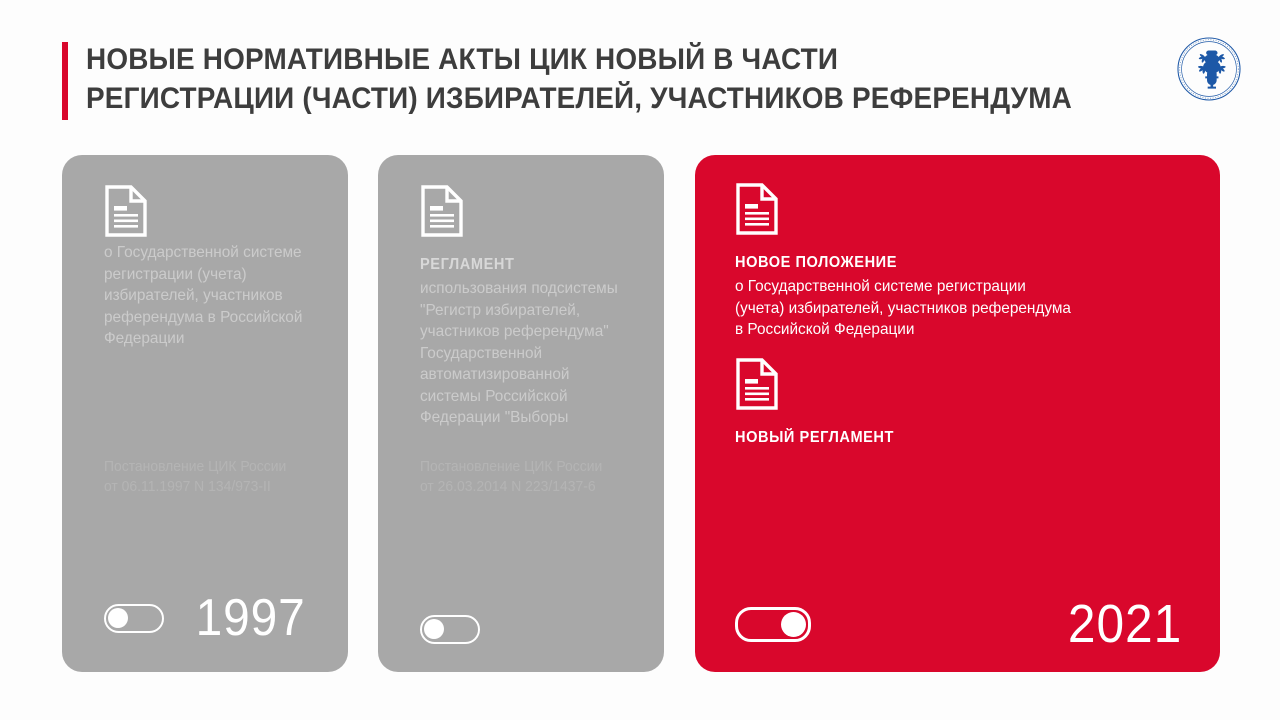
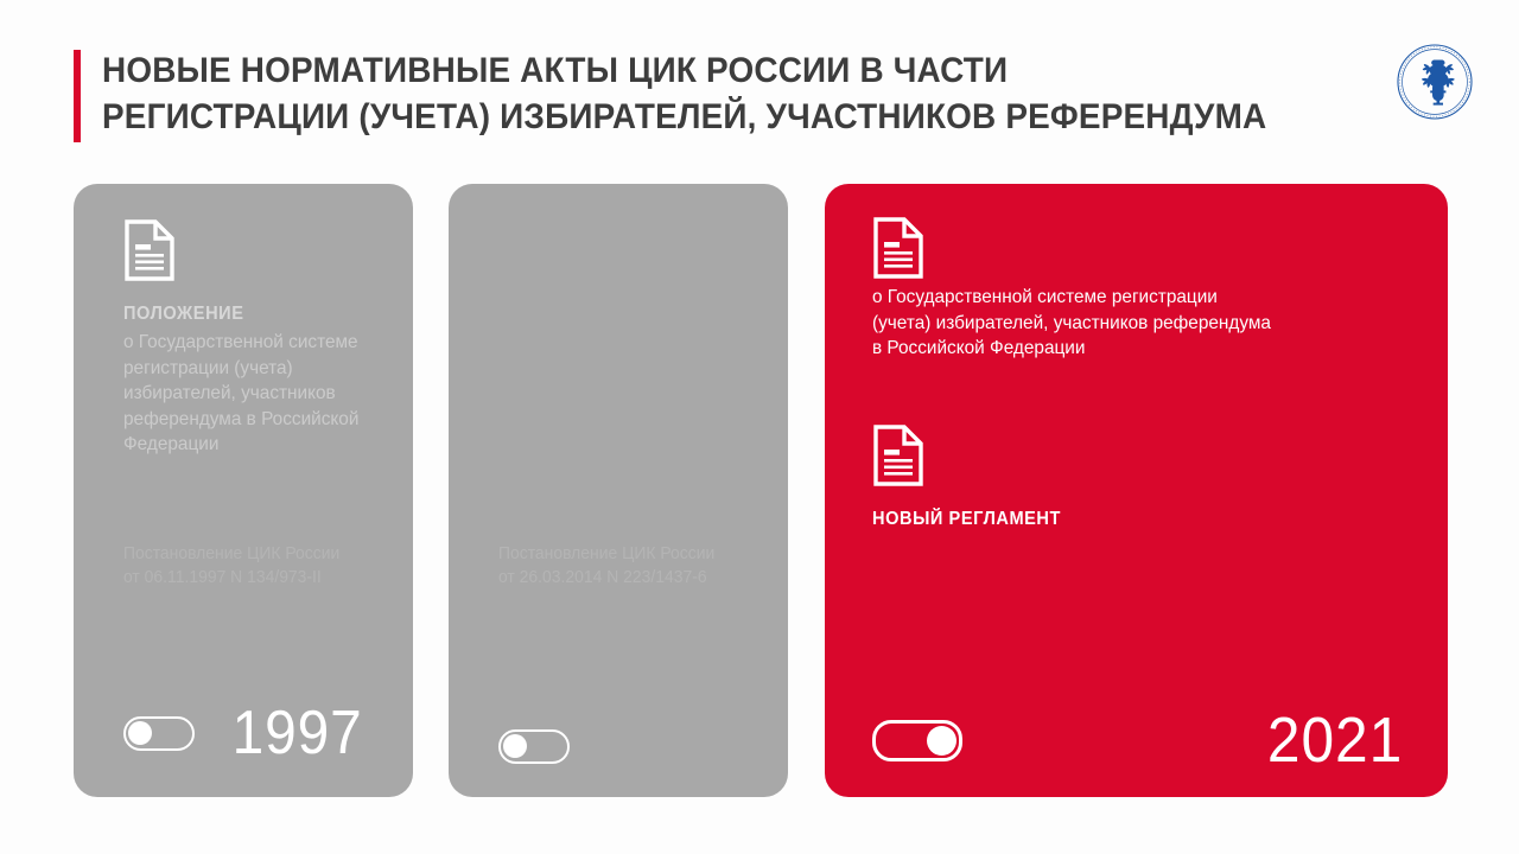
- НОВЫЕ НОРМАТИВНЫЕ АКТЫ ЦИК НОВЫЙ В ЧАСТИ
+ НОВЫЕ НОРМАТИВНЫЕ АКТЫ ЦИК РОССИИ В ЧАСТИ
- РЕГИСТРАЦИИ (ЧАСТИ) ИЗБИРАТЕЛЕЙ, УЧАСТНИКОВ РЕФЕРЕНДУМА
+ РЕГИСТРАЦИИ (УЧЕТА) ИЗБИРАТЕЛЕЙ, УЧАСТНИКОВ РЕФЕРЕНДУМА
+ ПОЛОЖЕНИЕ
  о Государственной системе
  регистрации (учета)
  избирателей, участников
  референдума в Российской
  Федерации
  1997
- РЕГЛАМЕНТ
- использования подсистемы
- "Регистр избирателей,
- участников референдума"
- Государственной
- автоматизированной
- системы Российской
- Федерации "Выборы
- НОВОЕ ПОЛОЖЕНИЕ
  о Государственной системе регистрации
  (учета) избирателей, участников референдума
  в Российской Федерации
  НОВЫЙ РЕГЛАМЕНТ
  2021
